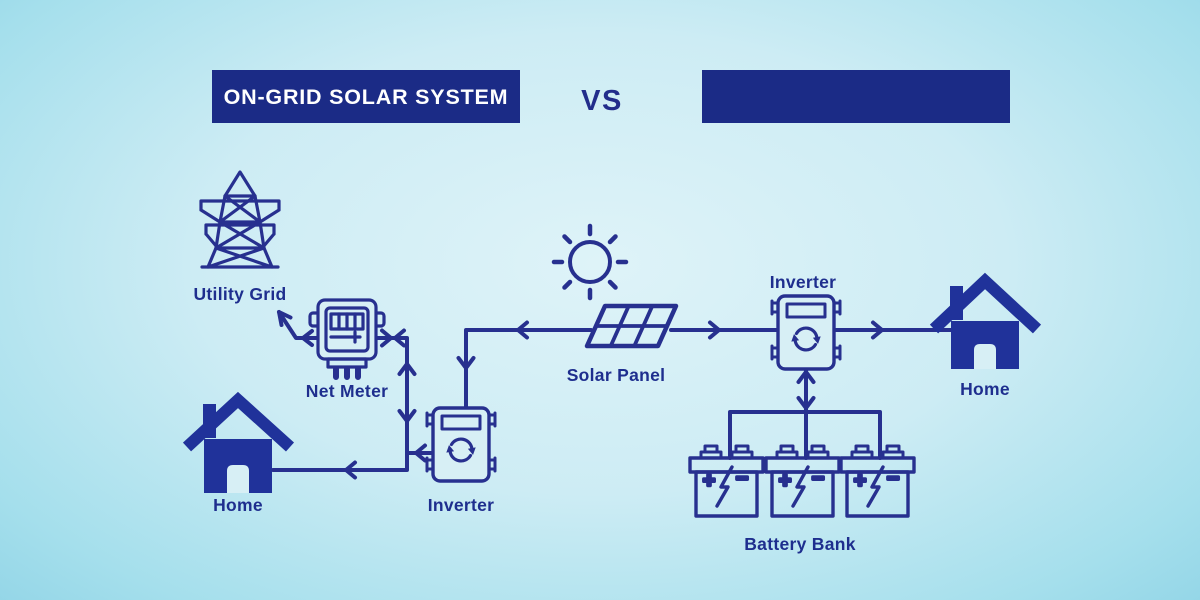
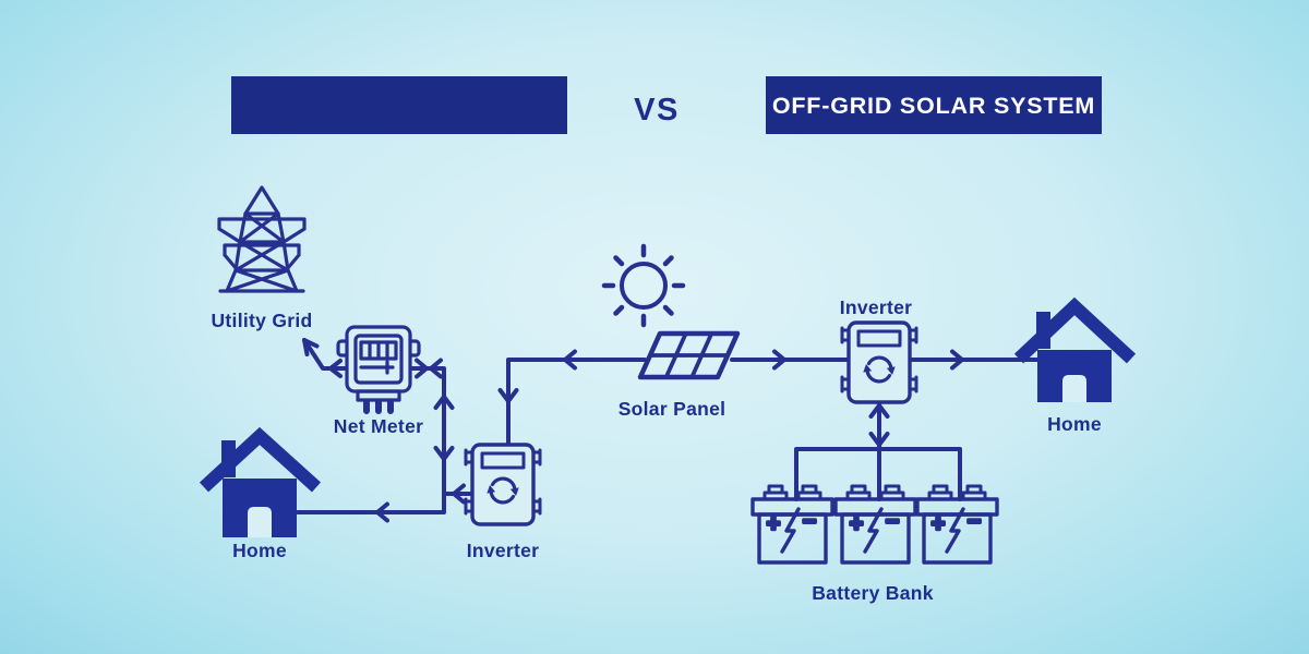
- ON-GRID SOLAR SYSTEM
  VS
+ OFF-GRID SOLAR SYSTEM
  Utility Grid
  Net Meter
  Home
  Inverter
  Solar Panel
  Inverter
  Home
  +
  −
  +
  −
  +
  −
  Battery Bank
